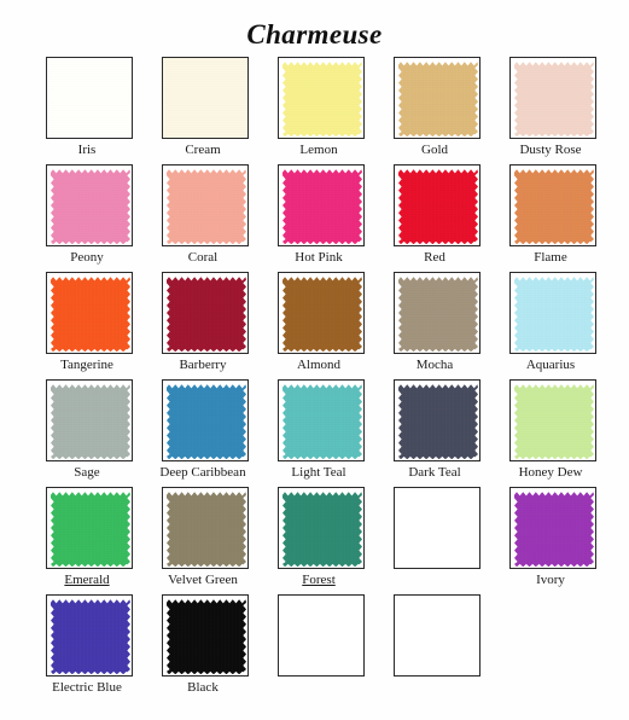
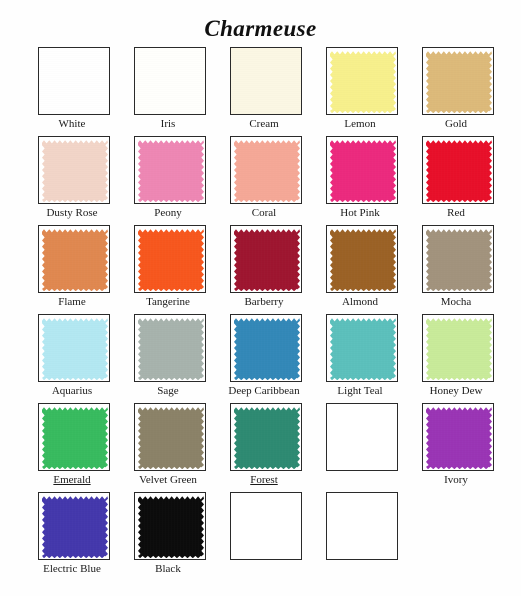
  Charmeuse
+ White
  Iris
  Cream
  Lemon
  Gold
  Dusty Rose
  Peony
  Coral
  Hot Pink
  Red
  Flame
  Tangerine
  Barberry
  Almond
  Mocha
  Aquarius
  Sage
  Deep Caribbean
  Light Teal
- Dark Teal
  Honey Dew
  Emerald
  Velvet Green
  Forest
  Ivory
  Electric Blue
  Black
